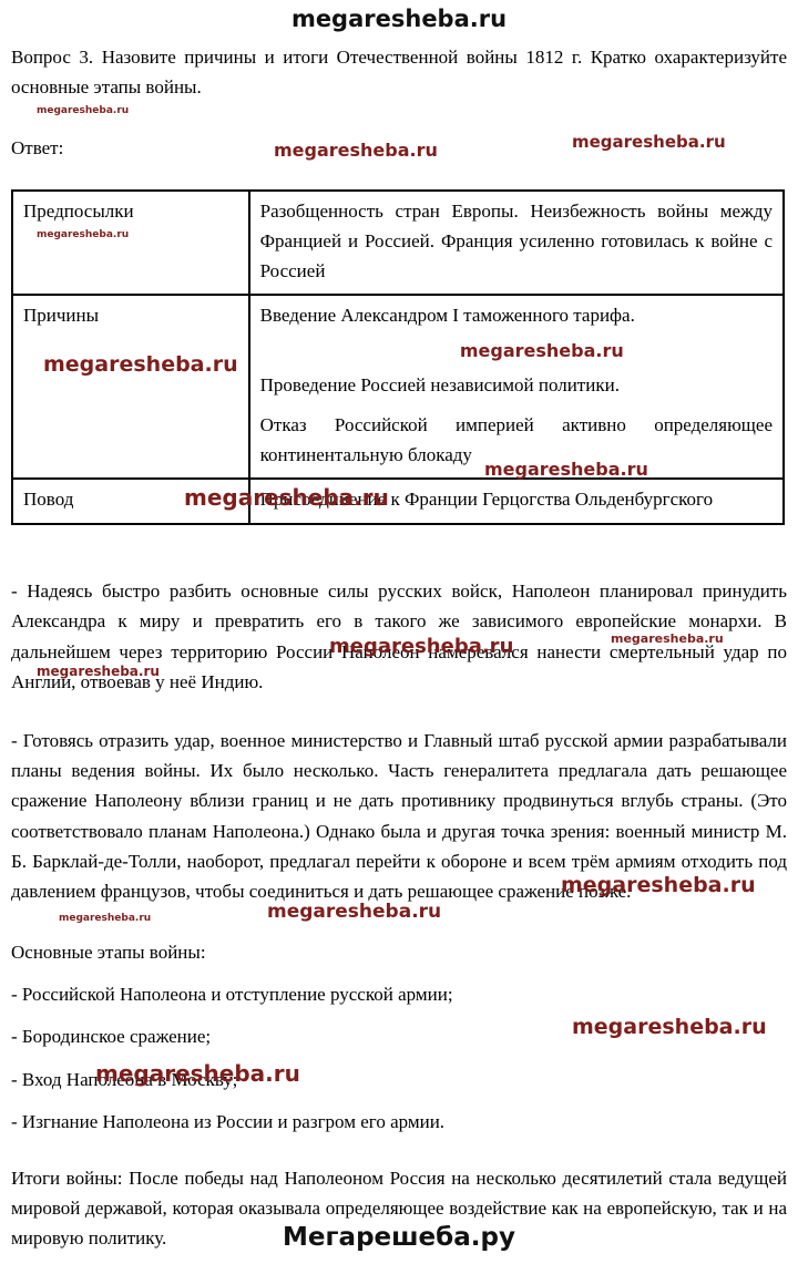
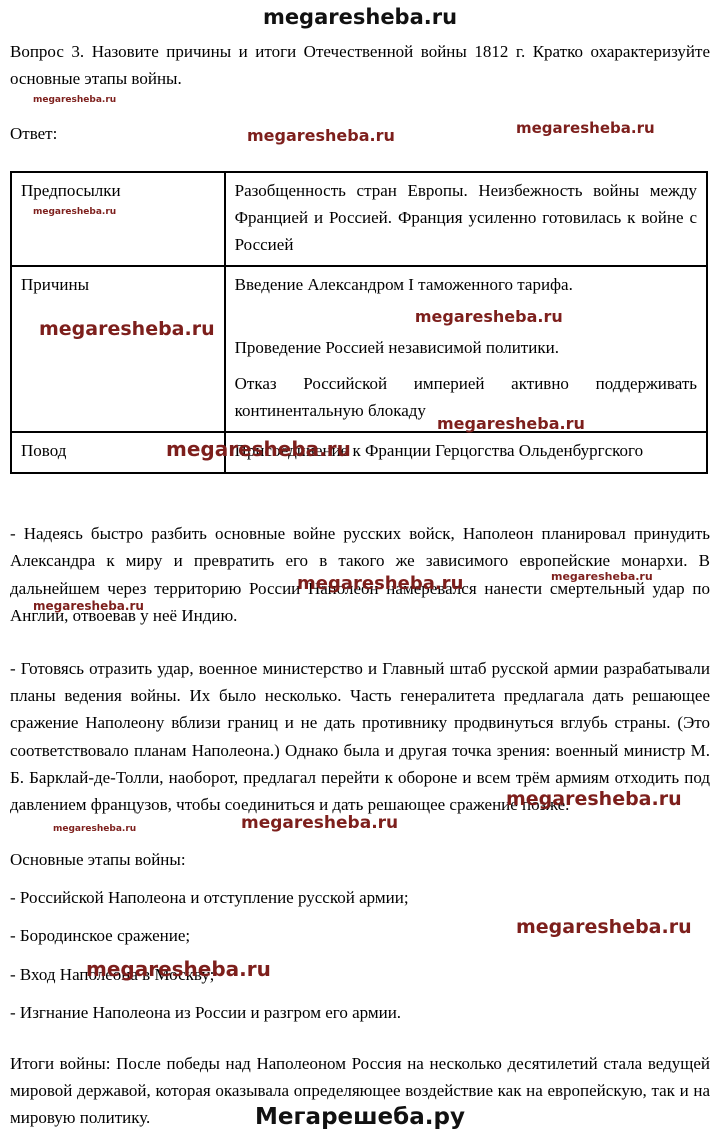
  megaresheba.ru
  Вопрос 3. Назовите причины и итоги Отечественной войны 1812 г. Кратко охарактеризуйте основные этапы войны.
  megaresheba.ru
  Ответ:
  megaresheba.ru
  megaresheba.ru
  Предпосылки megaresheba.ru	Разобщенность стран Европы. Неизбежность войны между Францией и Россией. Франция усиленно готовилась к войне с Россией
- Причины megaresheba.ru	Введение Александром I таможенного тарифа. megaresheba.ru Проведение Россией независимой политики. Отказ Российской империей активно определяющее континентальную блокаду
+ Причины megaresheba.ru	Введение Александром I таможенного тарифа. megaresheba.ru Проведение Россией независимой политики. Отказ Российской империей активно поддерживать континентальную блокаду
  Повод	Присоединение к Франции Герцогства Ольденбургского
  megaresheba.ru
  megaresheba.ru
- - Надеясь быстро разбить основные силы русских войск, Наполеон планировал принудить Александра к миру и превратить его в такого же зависимого европейские монархи. В дальнейшем через территорию России Наполеон намеревался нанести смертельный удар по Англии, отвоевав у неё Индию.
+ - Надеясь быстро разбить основные войне русских войск, Наполеон планировал принудить Александра к миру и превратить его в такого же зависимого европейские монархи. В дальнейшем через территорию России Наполеон намеревался нанести смертельный удар по Англии, отвоевав у неё Индию.
  megaresheba.ru
  megaresheba.ru
  megaresheba.ru
  - Готовясь отразить удар, военное министерство и Главный штаб русской армии разрабатывали планы ведения войны. Их было несколько. Часть генералитета предлагала дать решающее сражение Наполеону вблизи границ и не дать противнику продвинуться вглубь страны. (Это соответствовало планам Наполеона.) Однако была и другая точка зрения: военный министр М. Б. Барклай-де-Толли, наоборот, предлагал перейти к обороне и всем трём армиям отходить под давлением французов, чтобы соединиться и дать решающее сражение позже.
  megaresheba.ru
  megaresheba.ru
  megaresheba.ru
  Основные этапы войны:
  - Российской Наполеона и отступление русской армии;
  - Бородинское сражение;
  megaresheba.ru
  - Вход Наполеона в Москву;
  megaresheba.ru
  - Изгнание Наполеона из России и разгром его армии.
  Итоги войны: После победы над Наполеоном Россия на несколько десятилетий стала ведущей мировой державой, которая оказывала определяющее воздействие как на европейскую, так и на мировую политику.
  Мегарешеба.ру
